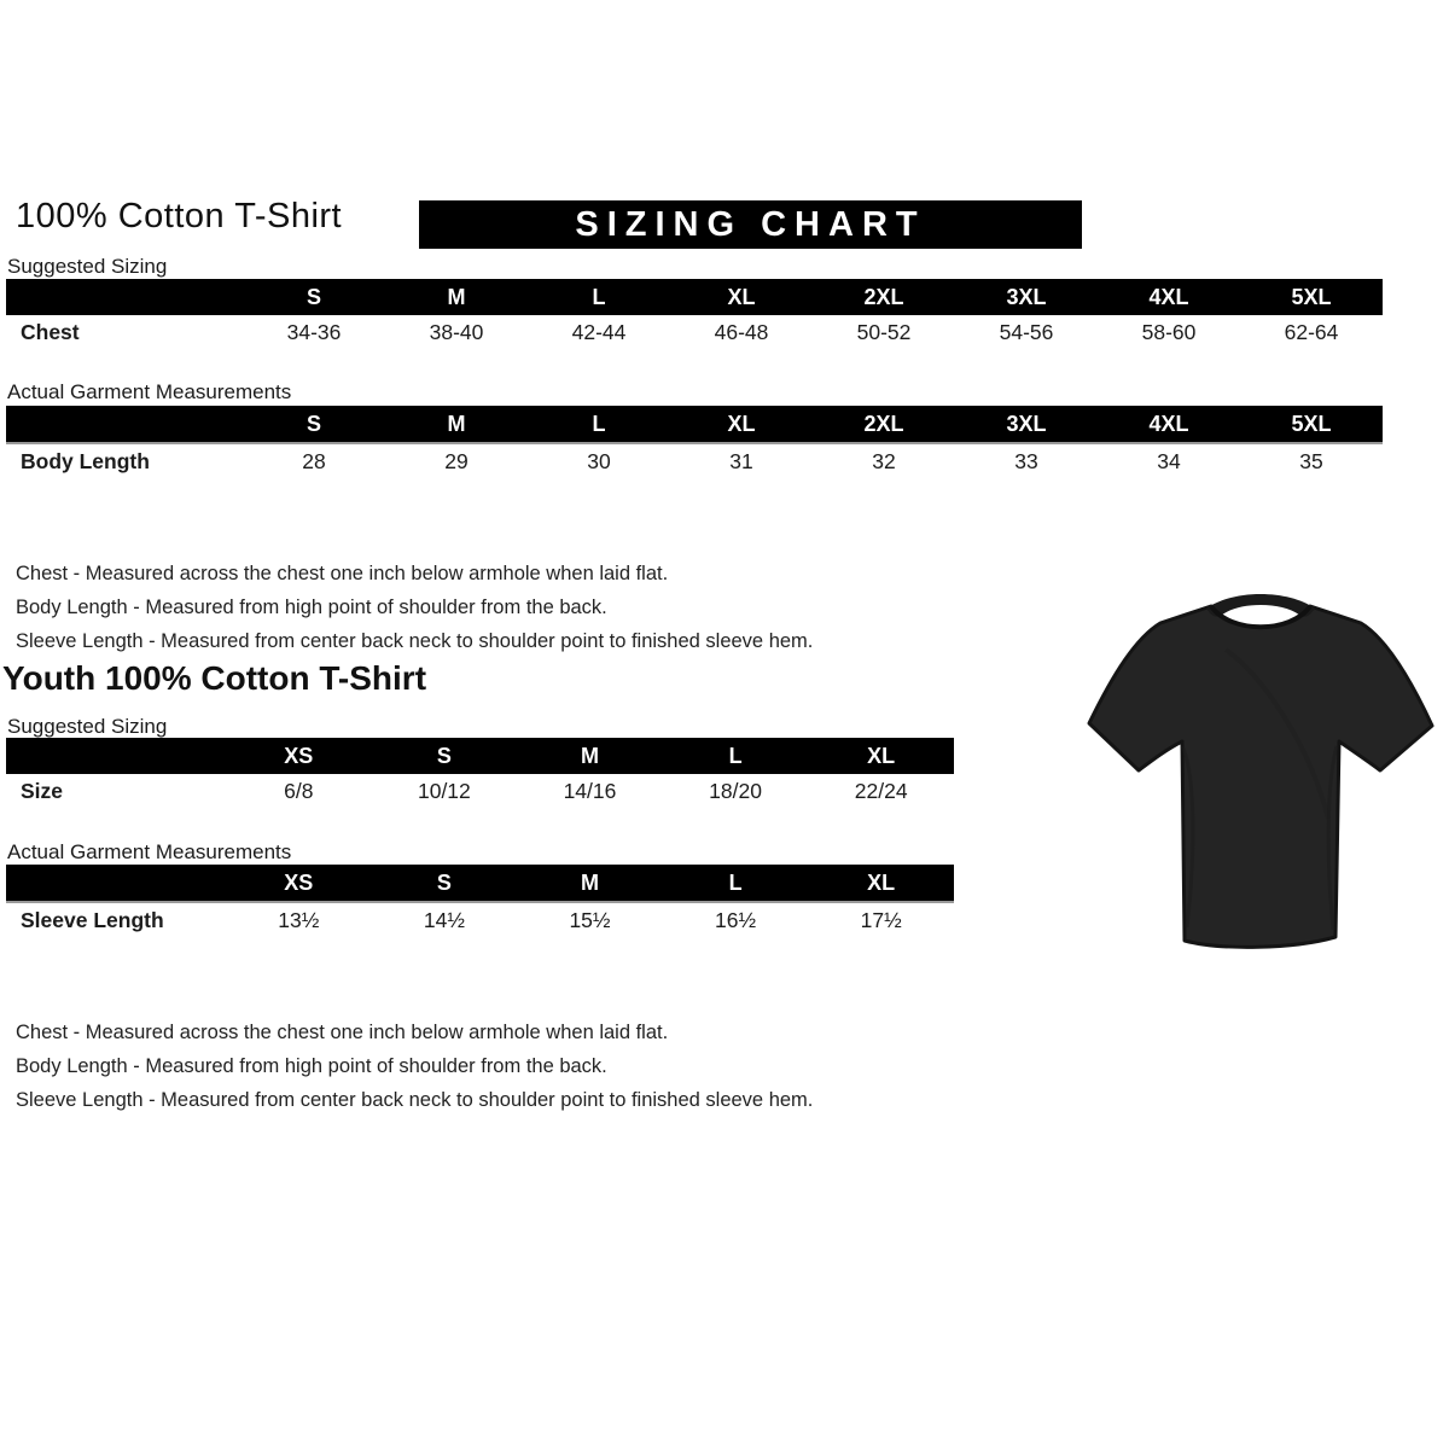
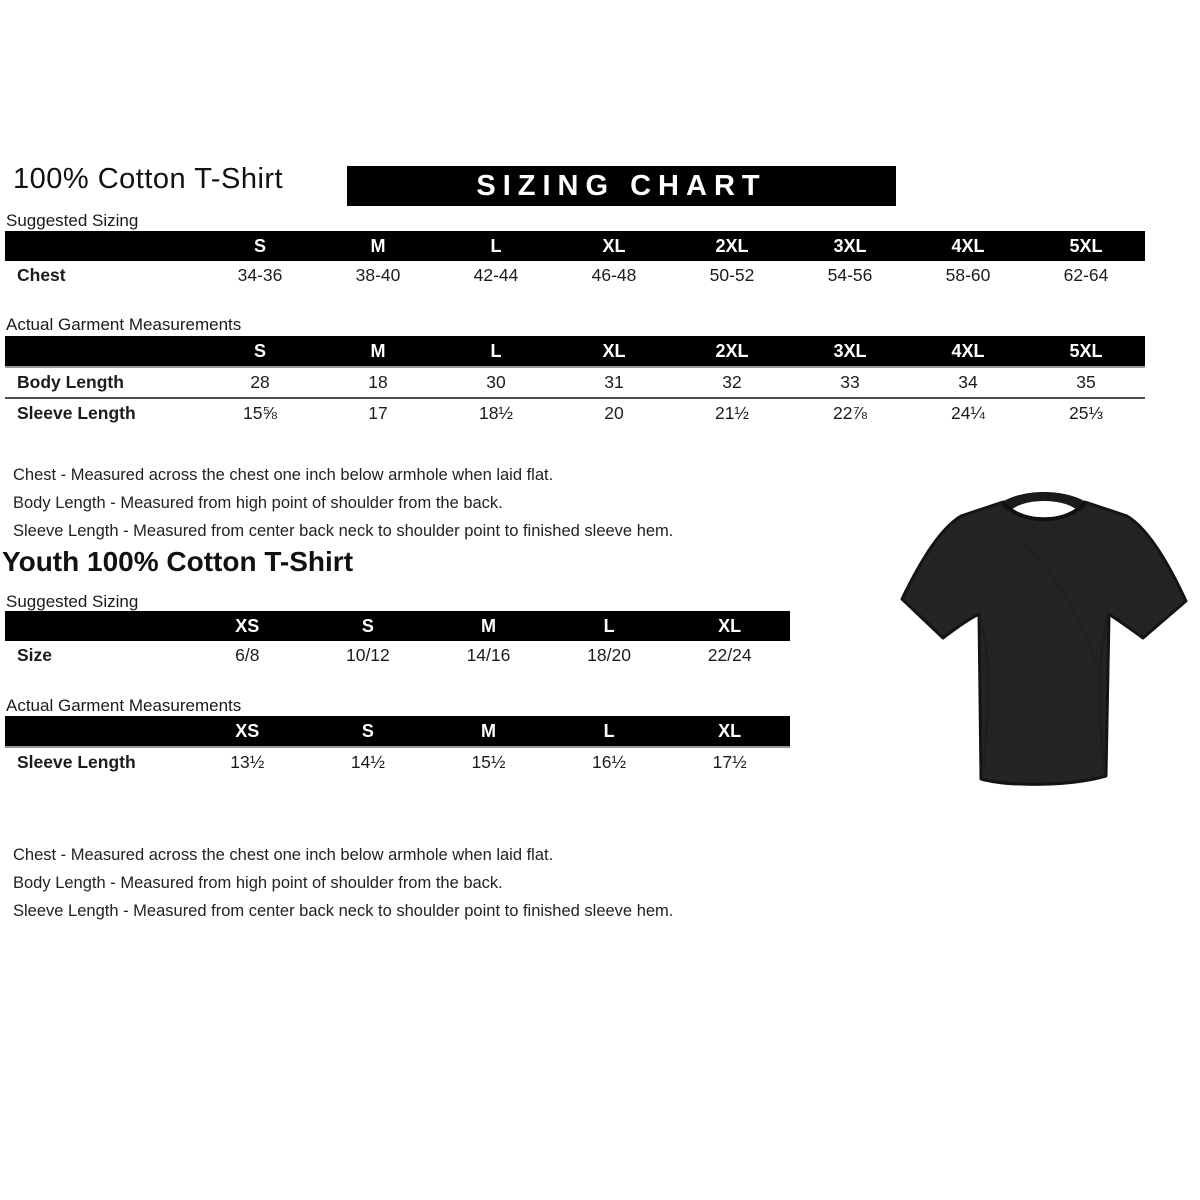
  100% Cotton T-Shirt
  SIZING CHART
  Suggested Sizing
  	S	M	L	XL	2XL	3XL	4XL	5XL
  Chest	34-36	38-40	42-44	46-48	50-52	54-56	58-60	62-64
  Actual Garment Measurements
  	S	M	L	XL	2XL	3XL	4XL	5XL
- Body Length	28	29	30	31	32	33	34	35
+ Body Length	28	18	30	31	32	33	34	35
+ Sleeve Length	15⅝	17	18½	20	21½	22⅞	24¼	25⅓
  Chest - Measured across the chest one inch below armhole when laid flat.
  Body Length - Measured from high point of shoulder from the back.
  Sleeve Length - Measured from center back neck to shoulder point to finished sleeve hem.
  Youth 100% Cotton T-Shirt
  Suggested Sizing
  	XS	S	M	L	XL
  Size	6/8	10/12	14/16	18/20	22/24
  Actual Garment Measurements
  	XS	S	M	L	XL
  Sleeve Length	13½	14½	15½	16½	17½
  Chest - Measured across the chest one inch below armhole when laid flat.
  Body Length - Measured from high point of shoulder from the back.
  Sleeve Length - Measured from center back neck to shoulder point to finished sleeve hem.
